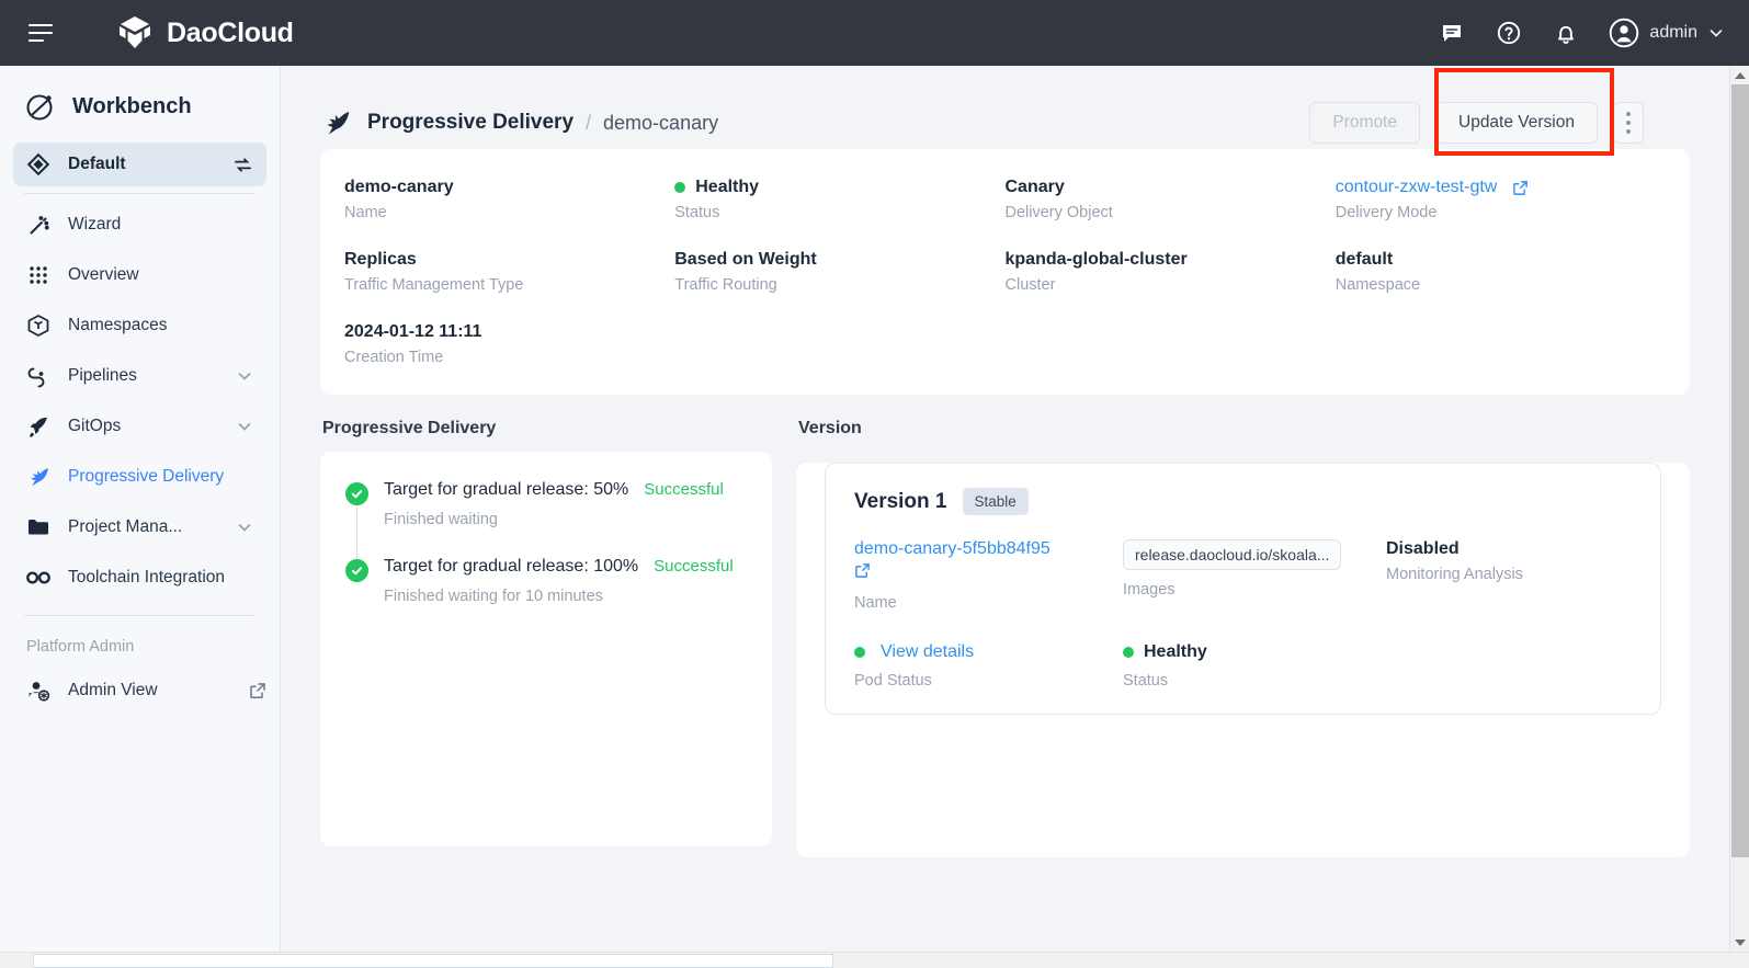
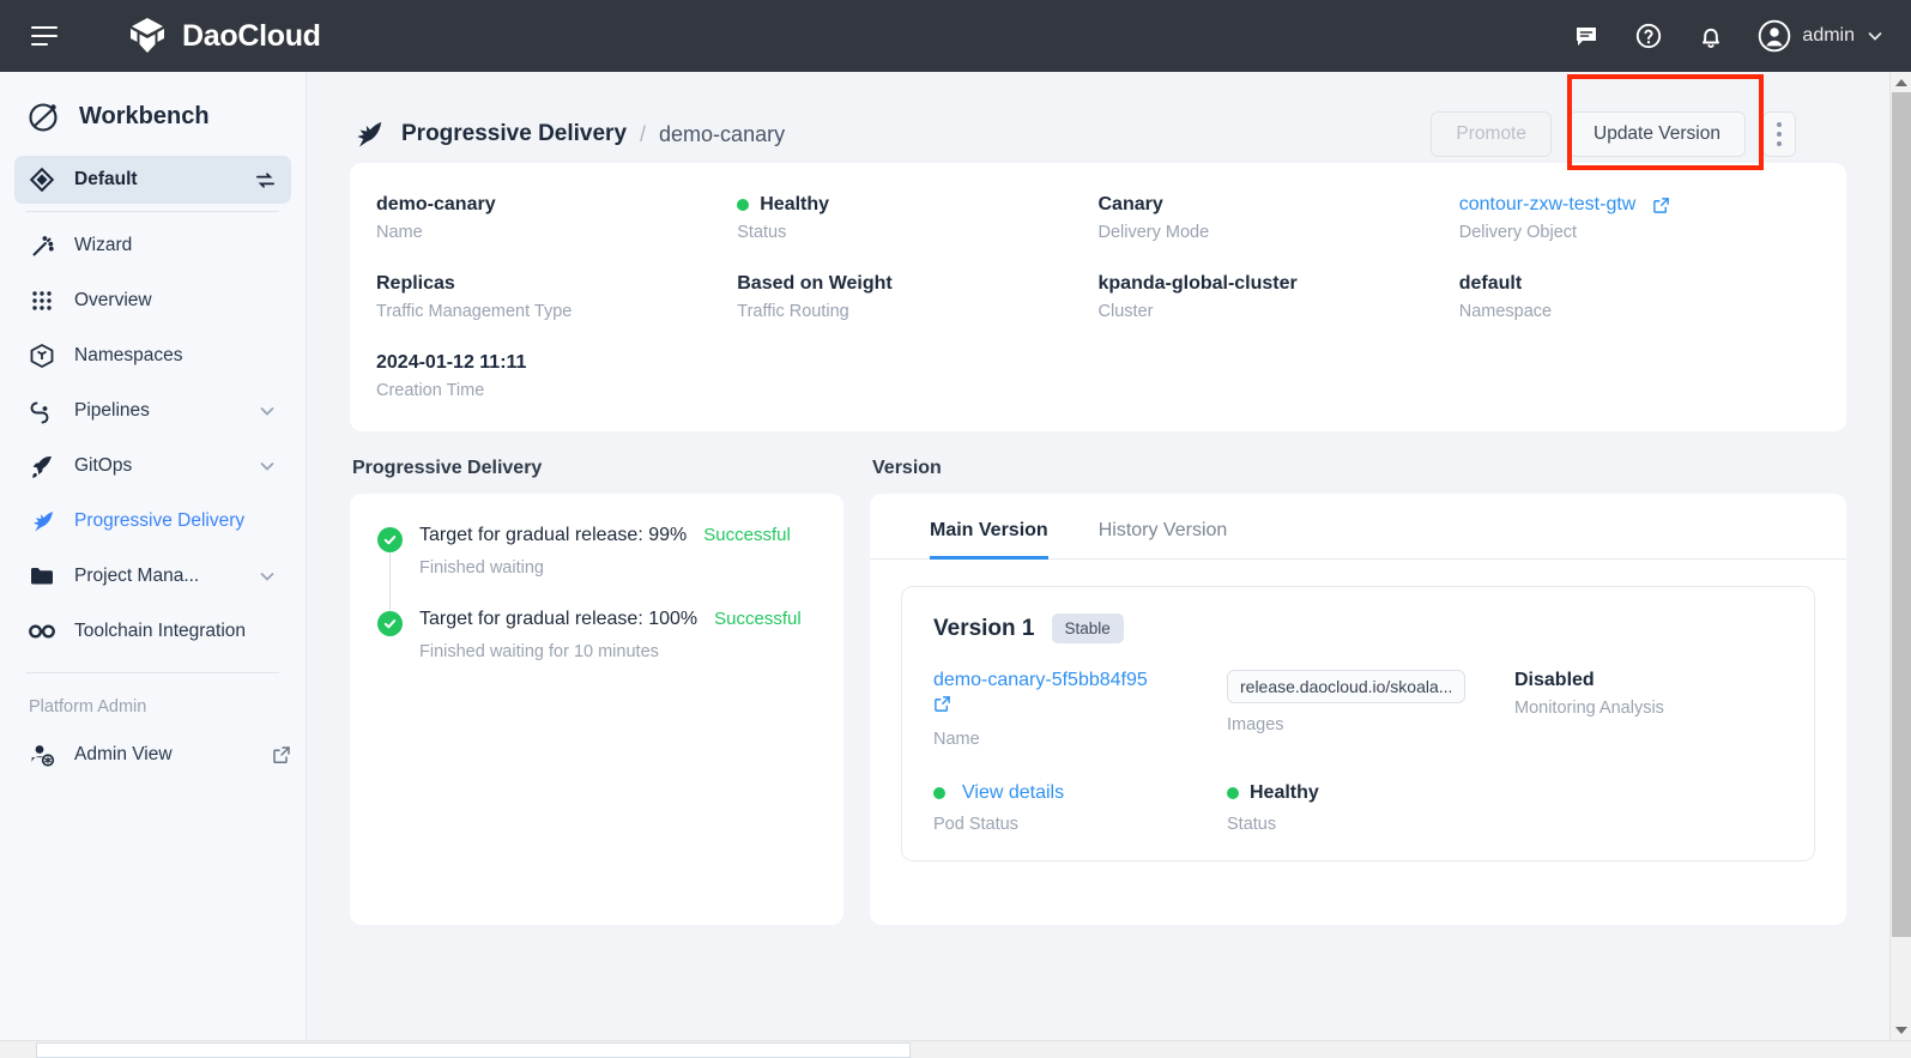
  DaoCloud
  admin
  Workbench
  Default
  Wizard
  Overview
  Namespaces
  Pipelines
  GitOps
  Progressive Delivery
  Project Mana...
  Toolchain Integration
  Platform Admin
  Admin View
  Progressive Delivery
  /
  demo-canary
  Promote
  Update Version
  demo-canary
  Name
  Healthy
  Status
  Canary
- Delivery Object
+ Delivery Mode
  contour-zxw-test-gtw
- Delivery Mode
+ Delivery Object
  Replicas
  Traffic Management Type
  Based on Weight
  Traffic Routing
  kpanda-global-cluster
  Cluster
  default
  Namespace
  2024-01-12 11:11
  Creation Time
  Progressive Delivery
- Target for gradual release: 50%
+ Target for gradual release: 99%
  Successful
  Finished waiting
  Target for gradual release: 100%
  Successful
  Finished waiting for 10 minutes
  Version
+ Main Version
+ History Version
  Version 1
  Stable
  demo-canary-5f5bb84f95
  Name
  release.daocloud.io/skoala...
  Images
  Disabled
  Monitoring Analysis
  View details
  Pod Status
  Healthy
  Status
